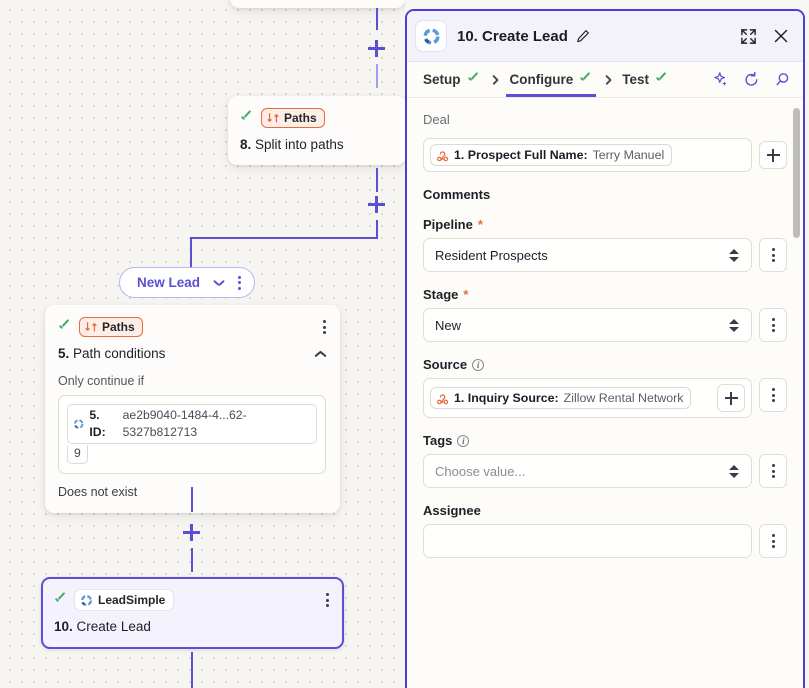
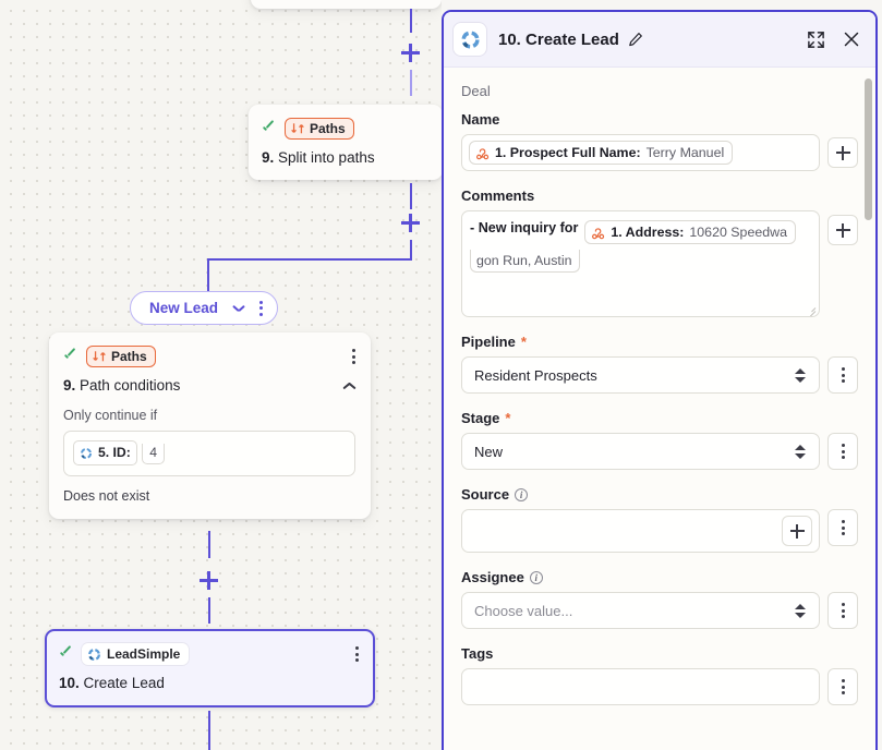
  Paths
- 8. Split into paths
+ 9. Split into paths
  New Lead
  Paths
- 5. Path conditions
+ 9. Path conditions
  Only continue if
  5. ID:
- ae2b9040-1484-4...62-5327b812713
- 9
+ 4
  Does not exist
  LeadSimple
  10. Create Lead
  10. Create Lead
- Setup
- Configure
- Test
  Deal
+ Name
  1. Prospect Full Name:
  Terry Manuel
  Comments
+ - New inquiry for
+ 1. Address:
+ 10620 Speedwa
+ gon Run, Austin
  Pipeline
  *
  Resident Prospects
  Stage
  *
  New
  Source
  i
- 1. Inquiry Source:
- Zillow Rental Network
- Tags
+ Assignee
  i
  Choose value...
- Assignee
+ Tags
